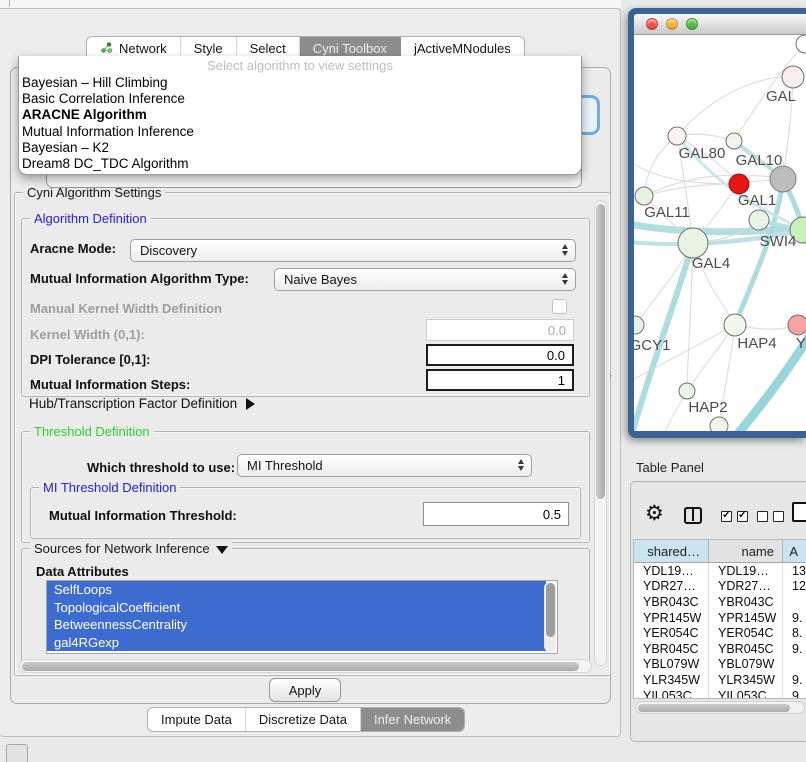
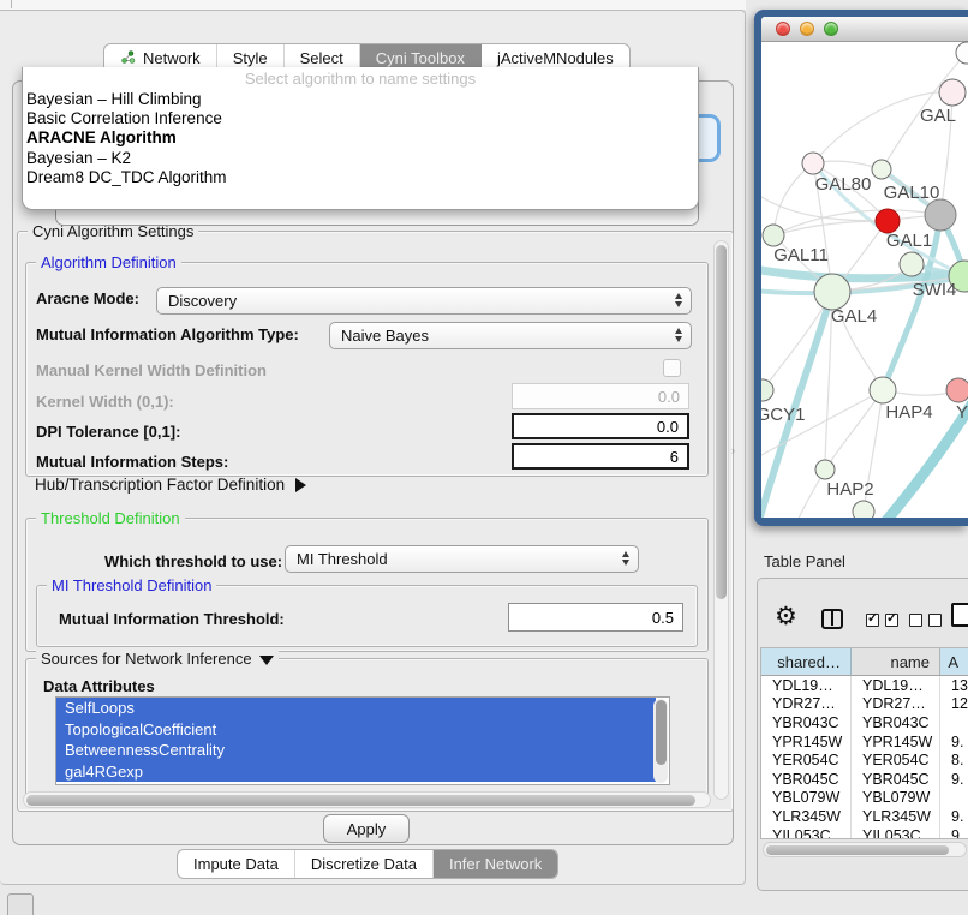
  Network
  Style
  Select
  Cyni Toolbox
  jActiveMNodules
  Cyni Algorithm Settings
  Algorithm Definition
  Aracne Mode:
  Discovery
  Mutual Information Algorithm Type:
  Naive Bayes
  Manual Kernel Width Definition
  Kernel Width (0,1):
  0.0
  DPI Tolerance [0,1]:
  0.0
  Mutual Information Steps:
- 1
+ 6
  Hub/Transcription Factor Definition
  Threshold Definition
  Which threshold to use:
  MI Threshold
  MI Threshold Definition
  Mutual Information Threshold:
  0.5
  Sources for Network Inference
  Data Attributes
  SelfLoops
  TopologicalCoefficient
  BetweennessCentrality
  gal4RGexp
  Apply
  Impute Data
  Discretize Data
  Infer Network
- Select algorithm to view settings
+ Select algorithm to name settings
  Bayesian – Hill Climbing
  Basic Correlation Inference
  ARACNE Algorithm
- Mutual Information Inference
  Bayesian – K2
  Dream8 DC_TDC Algorithm
  GAL
  GAL80
  GAL10
  GAL1
  GAL11
  SWI4
  GAL4
  GCY1
  HAP4
  Y
  HAP2
  Table Panel
  ⚙
  shared…
  name
  A
  YDL19…
  YDL19…
  13
  YDR27…
  YDR27…
  12
  YBR043C
  YBR043C
  YPR145W
  YPR145W
  9.
  YER054C
  YER054C
  8.
  YBR045C
  YBR045C
  9.
  YBL079W
  YBL079W
  YLR345W
  YLR345W
  9.
  YIL053C
  YIL053C
  9.
  ›
